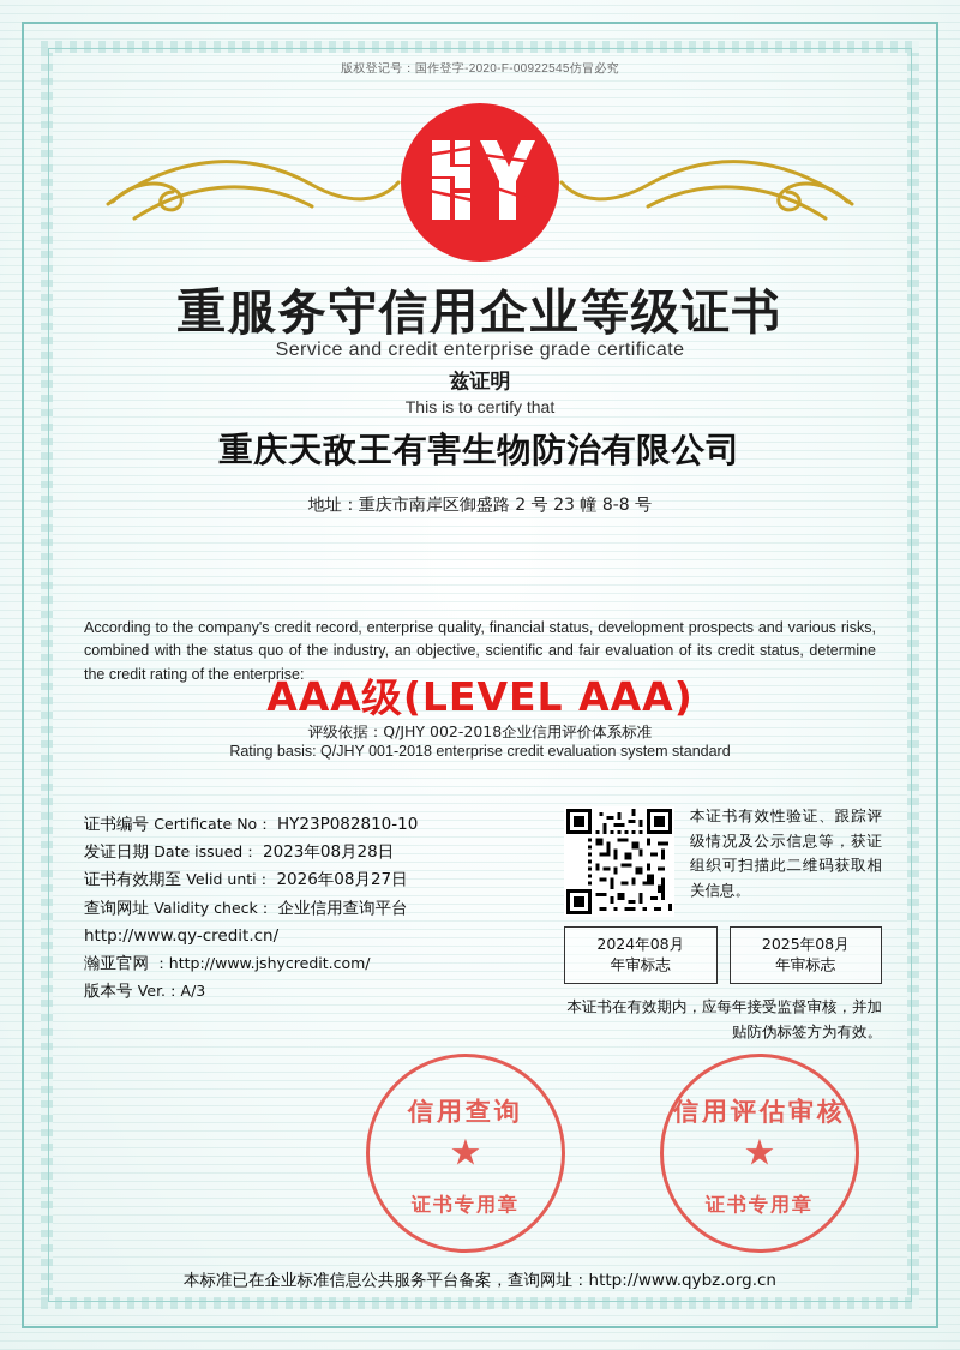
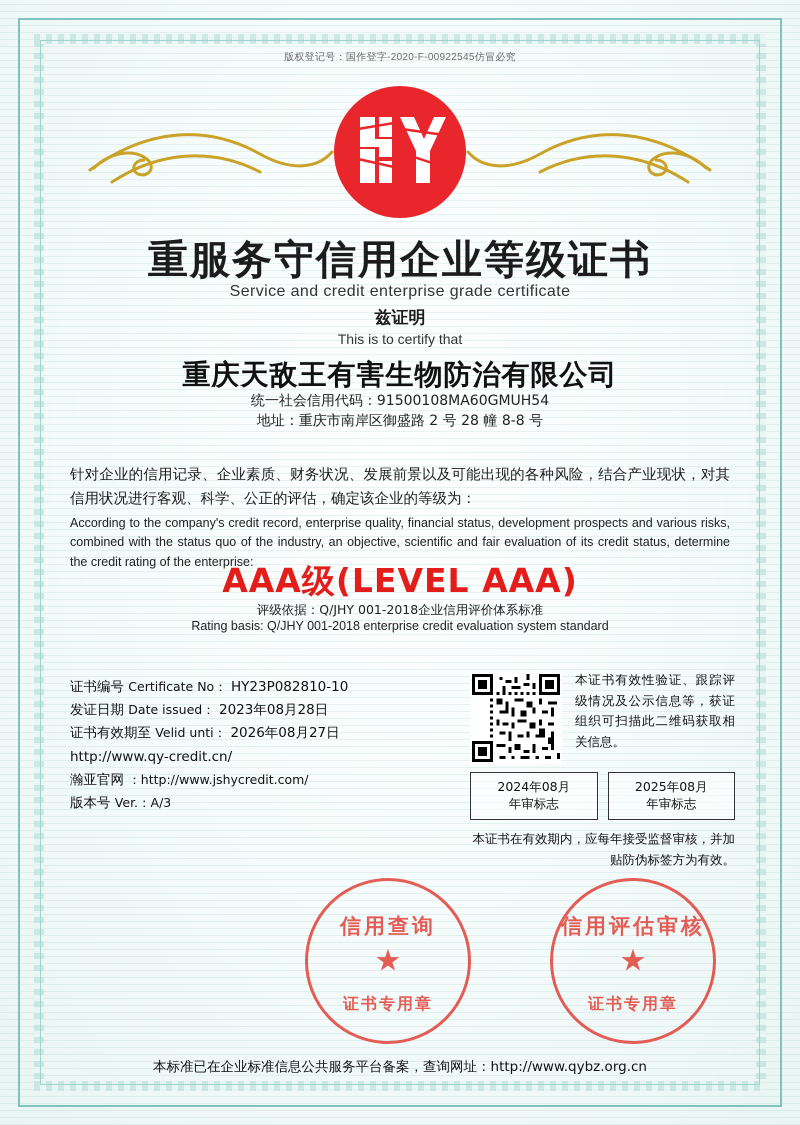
  版权登记号：国作登字-2020-F-00922545仿冒必究
  重服务守信用企业等级证书
  Service and credit enterprise grade certificate
  兹证明
  This is to certify that
  重庆天敌王有害生物防治有限公司
+ 统一社会信用代码：91500108MA60GMUH54
- 地址：重庆市南岸区御盛路 2 号 23 幢 8-8 号
+ 地址：重庆市南岸区御盛路 2 号 28 幢 8-8 号
+ 针对企业的信用记录、企业素质、财务状况、发展前景以及可能出现的各种风险，结合产业现状，对其信用状况进行客观、科学、公正的评估，确定该企业的等级为：
  According to the company's credit record, enterprise quality, financial status, development prospects and various risks, combined with the status quo of the industry, an objective, scientific and fair evaluation of its credit status, determine the credit rating of the enterprise:
  AAA级(LEVEL AAA)
- 评级依据：Q/JHY 002-2018企业信用评价体系标准
+ 评级依据：Q/JHY 001-2018企业信用评价体系标准
  Rating basis: Q/JHY 001-2018 enterprise credit evaluation system standard
  证书编号 Certificate No： HY23P082810-10
  发证日期 Date issued： 2023年08月28日
  证书有效期至 Velid unti： 2026年08月27日
- 查询网址 Validity check： 企业信用查询平台
  http://www.qy-credit.cn/
  瀚亚官网 ：http://www.jshycredit.com/
  版本号 Ver.：A/3
  本证书有效性验证、跟踪评级情况及公示信息等，获证组织可扫描此二维码获取相关信息。
  2024年08月
  年审标志
  2025年08月
  年审标志
  本证书在有效期内，应每年接受监督审核，并加贴防伪标签方为有效。
  信用查询
  ★
  证书专用章
  信用评估审核
  ★
  证书专用章
  本标准已在企业标准信息公共服务平台备案，查询网址：http://www.qybz.org.cn
